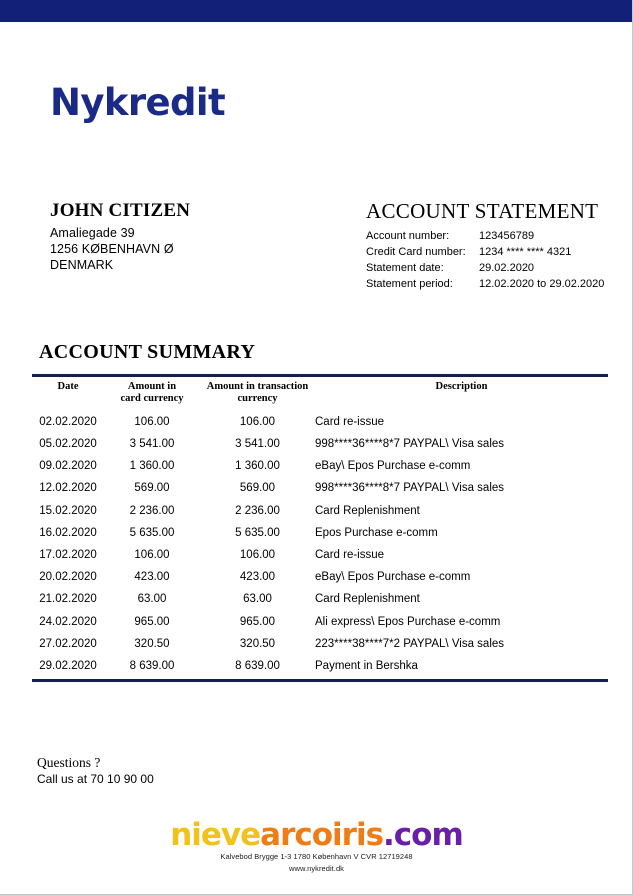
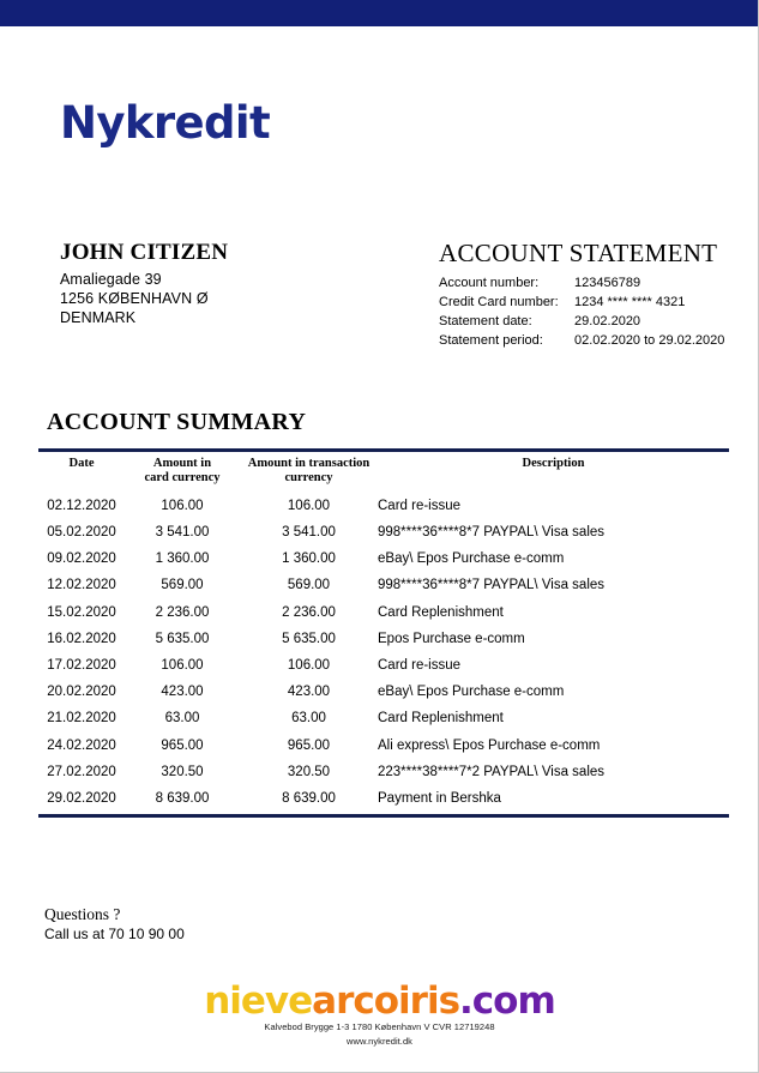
  Nykredit
  JOHN CITIZEN
  Amaliegade 39
  1256 KØBENHAVN Ø
  DENMARK
  ACCOUNT STATEMENT
  Account number:
  123456789
  Credit Card number:
  1234 **** **** 4321
  Statement date:
  29.02.2020
  Statement period:
- 12.02.2020 to 29.02.2020
+ 02.02.2020 to 29.02.2020
  ACCOUNT SUMMARY
  Date	Amount in card currency	Amount in transaction currency	Description
- 02.02.2020	106.00	106.00	Card re-issue
+ 02.12.2020	106.00	106.00	Card re-issue
  05.02.2020	3 541.00	3 541.00	998****36****8*7 PAYPAL\ Visa sales
  09.02.2020	1 360.00	1 360.00	eBay\ Epos Purchase e-comm
  12.02.2020	569.00	569.00	998****36****8*7 PAYPAL\ Visa sales
  15.02.2020	2 236.00	2 236.00	Card Replenishment
  16.02.2020	5 635.00	5 635.00	Epos Purchase e-comm
  17.02.2020	106.00	106.00	Card re-issue
  20.02.2020	423.00	423.00	eBay\ Epos Purchase e-comm
  21.02.2020	63.00	63.00	Card Replenishment
  24.02.2020	965.00	965.00	Ali express\ Epos Purchase e-comm
  27.02.2020	320.50	320.50	223****38****7*2 PAYPAL\ Visa sales
  29.02.2020	8 639.00	8 639.00	Payment in Bershka
  Questions ?
  Call us at 70 10 90 00
  Kalvebod Brygge 1-3 1780 København V CVR 12719248
  www.nykredit.dk
  nievearcoiris.com
